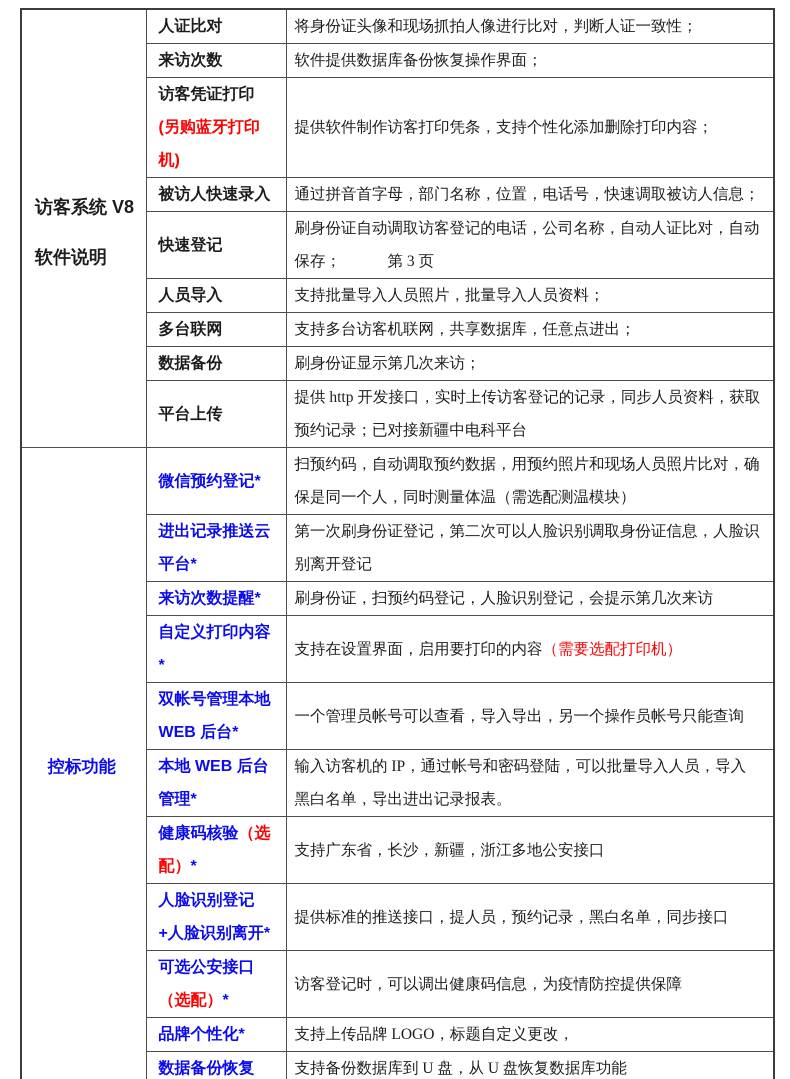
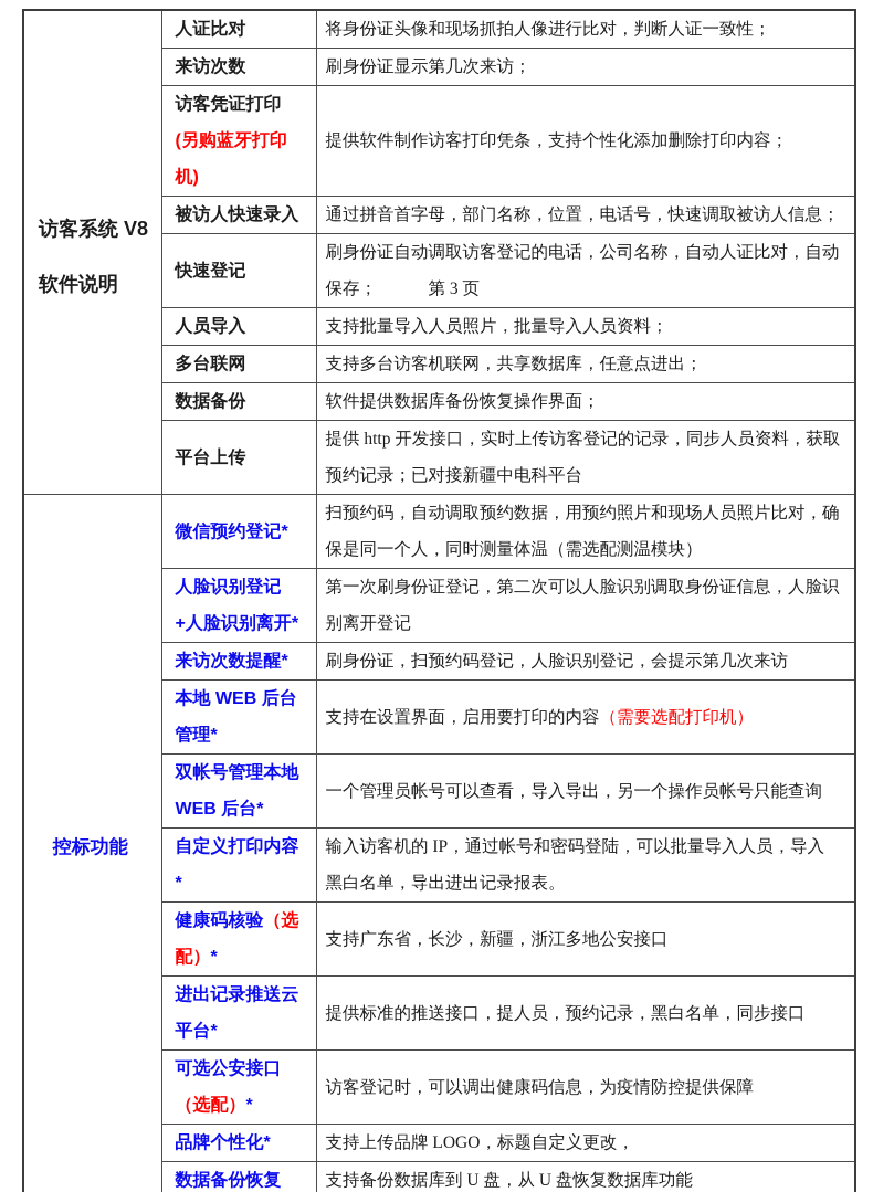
  访客系统 V8软件说明	人证比对	将身份证头像和现场抓拍人像进行比对，判断人证一致性；
- 来访次数	软件提供数据库备份恢复操作界面；
+ 来访次数	刷身份证显示第几次来访；
  访客凭证打印(另购蓝牙打印机)	提供软件制作访客打印凭条，支持个性化添加删除打印内容；
  被访人快速录入	通过拼音首字母，部门名称，位置，电话号，快速调取被访人信息；
  快速登记	刷身份证自动调取访客登记的电话，公司名称，自动人证比对，自动保存； 第 3 页
  人员导入	支持批量导入人员照片，批量导入人员资料；
  多台联网	支持多台访客机联网，共享数据库，任意点进出；
- 数据备份	刷身份证显示第几次来访；
+ 数据备份	软件提供数据库备份恢复操作界面；
  平台上传	提供 http 开发接口，实时上传访客登记的记录，同步人员资料，获取预约记录；已对接新疆中电科平台
  控标功能	微信预约登记*	扫预约码，自动调取预约数据，用预约照片和现场人员照片比对，确保是同一个人，同时测量体温（需选配测温模块）
- 进出记录推送云平台*	第一次刷身份证登记，第二次可以人脸识别调取身份证信息，人脸识别离开登记
+ 人脸识别登记+人脸识别离开*	第一次刷身份证登记，第二次可以人脸识别调取身份证信息，人脸识别离开登记
  来访次数提醒*	刷身份证，扫预约码登记，人脸识别登记，会提示第几次来访
- 自定义打印内容*	支持在设置界面，启用要打印的内容（需要选配打印机）
+ 本地 WEB 后台管理*	支持在设置界面，启用要打印的内容（需要选配打印机）
  双帐号管理本地 WEB 后台*	一个管理员帐号可以查看，导入导出，另一个操作员帐号只能查询
- 本地 WEB 后台管理*	输入访客机的 IP，通过帐号和密码登陆，可以批量导入人员，导入黑白名单，导出进出记录报表。
+ 自定义打印内容*	输入访客机的 IP，通过帐号和密码登陆，可以批量导入人员，导入黑白名单，导出进出记录报表。
  健康码核验（选配）*	支持广东省，长沙，新疆，浙江多地公安接口
- 人脸识别登记+人脸识别离开*	提供标准的推送接口，提人员，预约记录，黑白名单，同步接口
+ 进出记录推送云平台*	提供标准的推送接口，提人员，预约记录，黑白名单，同步接口
  可选公安接口（选配）*	访客登记时，可以调出健康码信息，为疫情防控提供保障
  品牌个性化*	支持上传品牌 LOGO，标题自定义更改，
  数据备份恢复	支持备份数据库到 U 盘，从 U 盘恢复数据库功能
